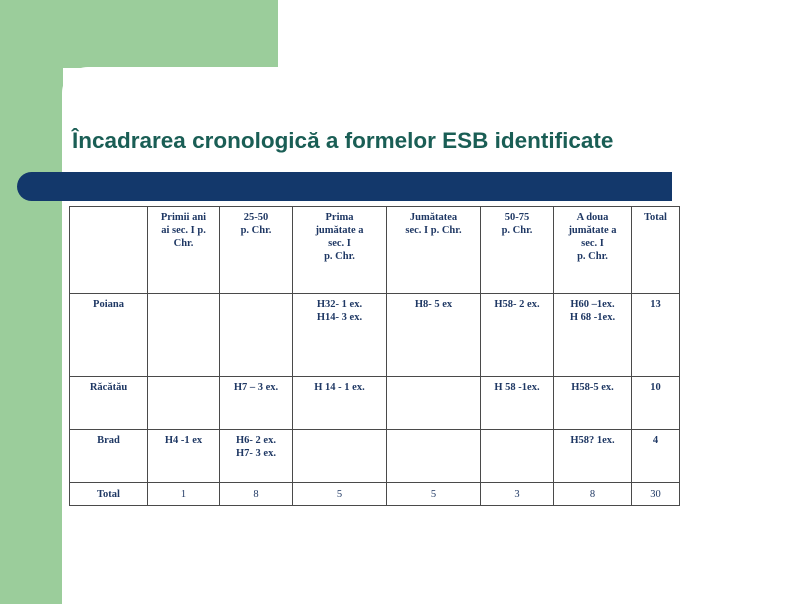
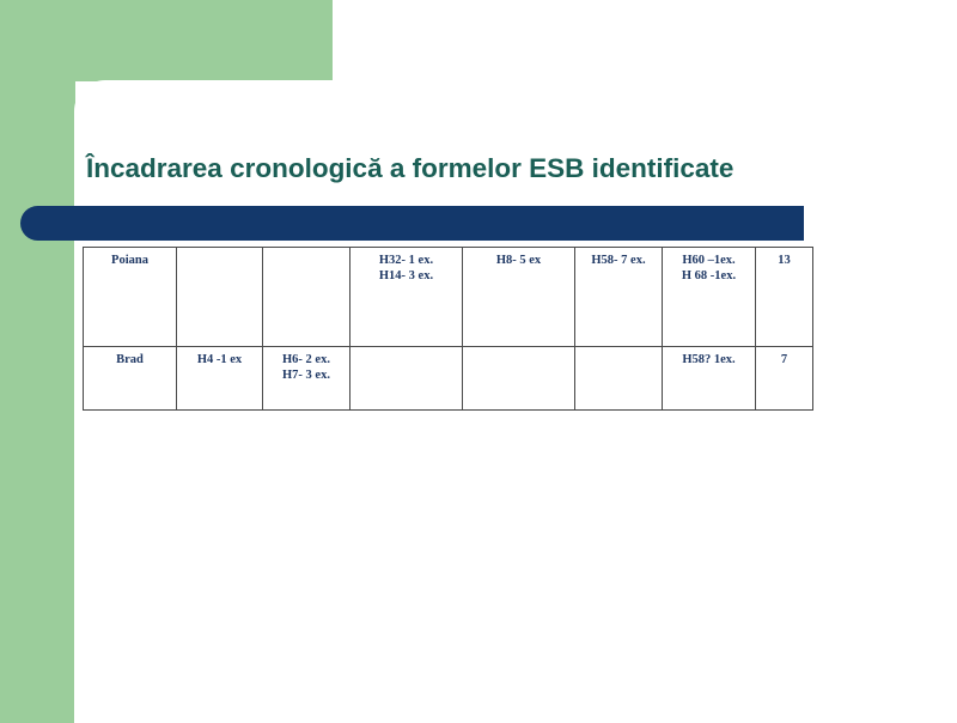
  Încadrarea cronologică a formelor ESB identificate
- 	Primii aniai sec. I p.Chr.	25-50p. Chr.	Primajumătate asec. Ip. Chr.	Jumătateasec. I p. Chr.	50-75p. Chr.	A douajumătate asec. Ip. Chr.	Total
- Poiana			H32- 1 ex.H14- 3 ex.	H8- 5 ex	H58- 2 ex.	H60 –1ex.H 68 -1ex.	13
+ Poiana			H32- 1 ex.H14- 3 ex.	H8- 5 ex	H58- 7 ex.	H60 –1ex.H 68 -1ex.	13
- Răcătău		H7 – 3 ex.	H 14 - 1 ex.		H 58 -1ex.	H58-5 ex.	10
- Brad	H4 -1 ex	H6- 2 ex.H7- 3 ex.				H58? 1ex.	4
+ Brad	H4 -1 ex	H6- 2 ex.H7- 3 ex.				H58? 1ex.	7
- Total	1	8	5	5	3	8	30
